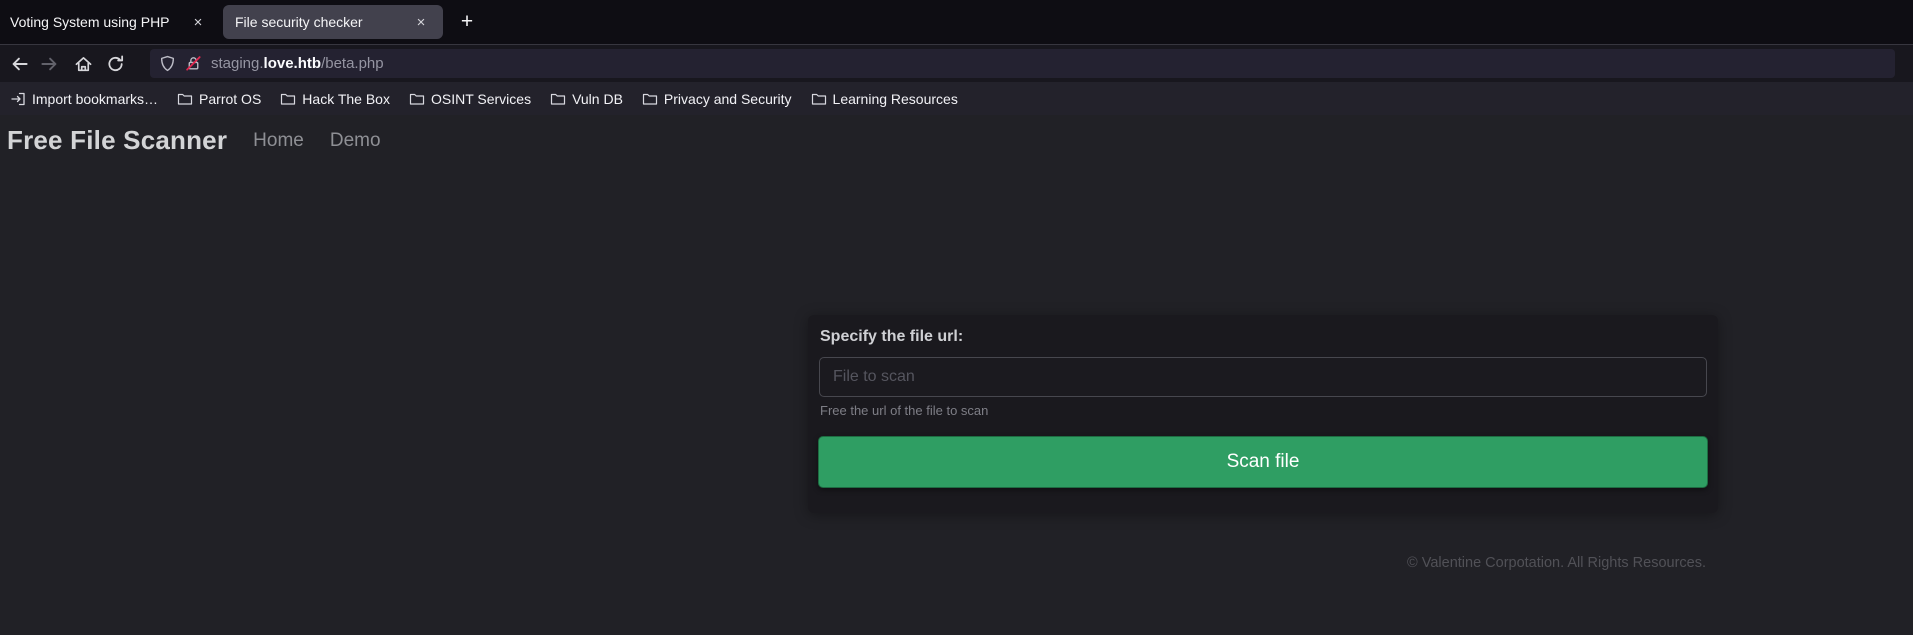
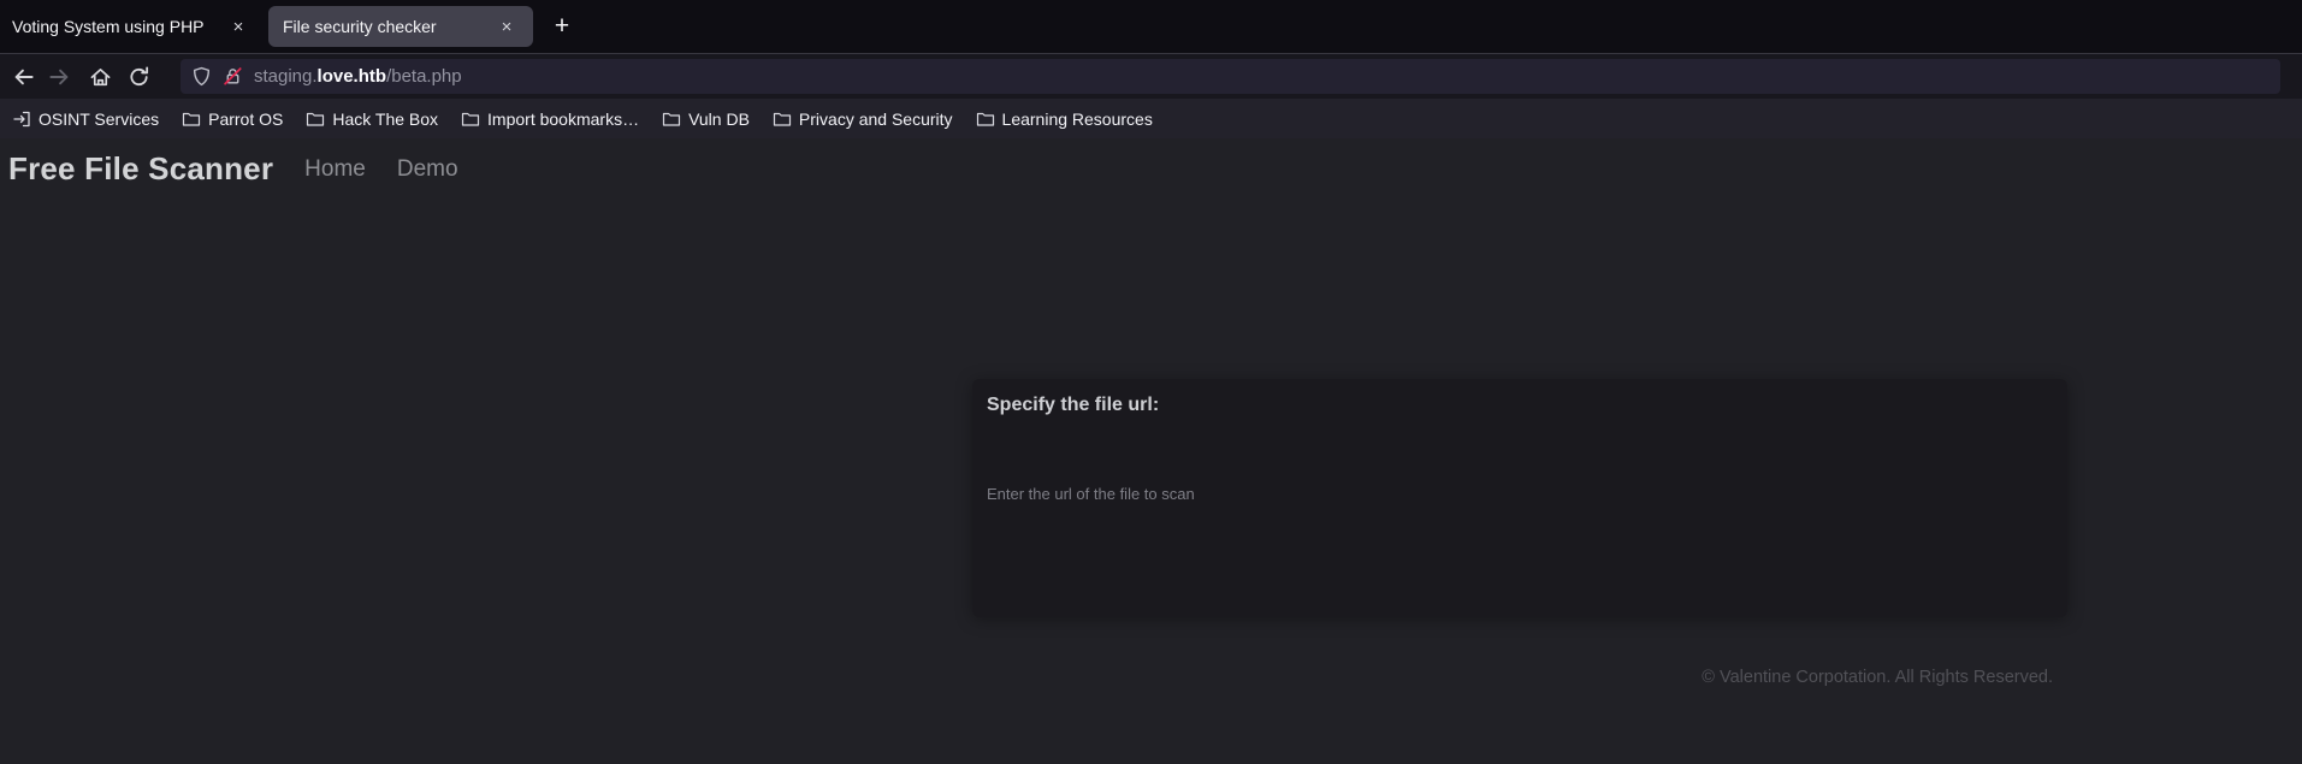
  Voting System using PHP
  ×
  File security checker
  ×
  +
  staging.love.htb/beta.php
- Import bookmarks…
+ OSINT Services
  Parrot OS
  Hack The Box
- OSINT Services
+ Import bookmarks…
  Vuln DB
  Privacy and Security
  Learning Resources
  Free File Scanner
  Home
  Demo
  Specify the file url:
- File to scan
- Free the url of the file to scan
+ Enter the url of the file to scan
- Scan file
- © Valentine Corpotation. All Rights Resources.
+ © Valentine Corpotation. All Rights Reserved.
